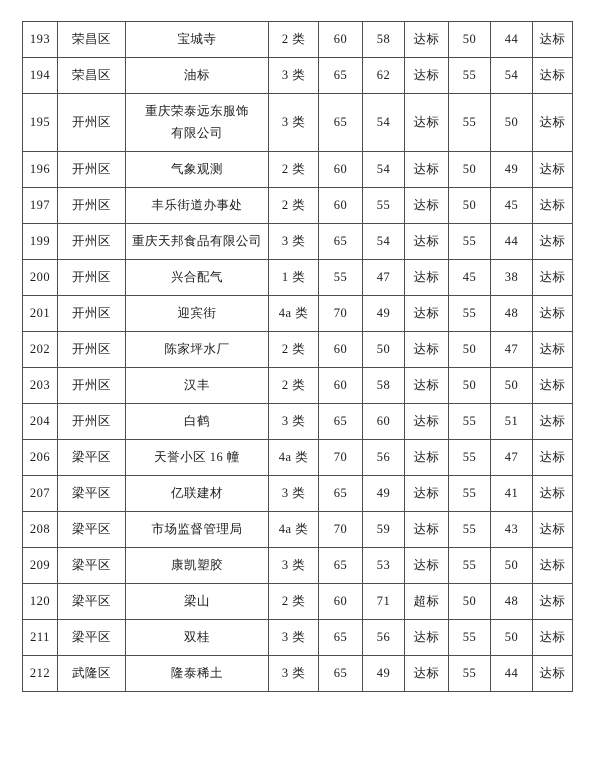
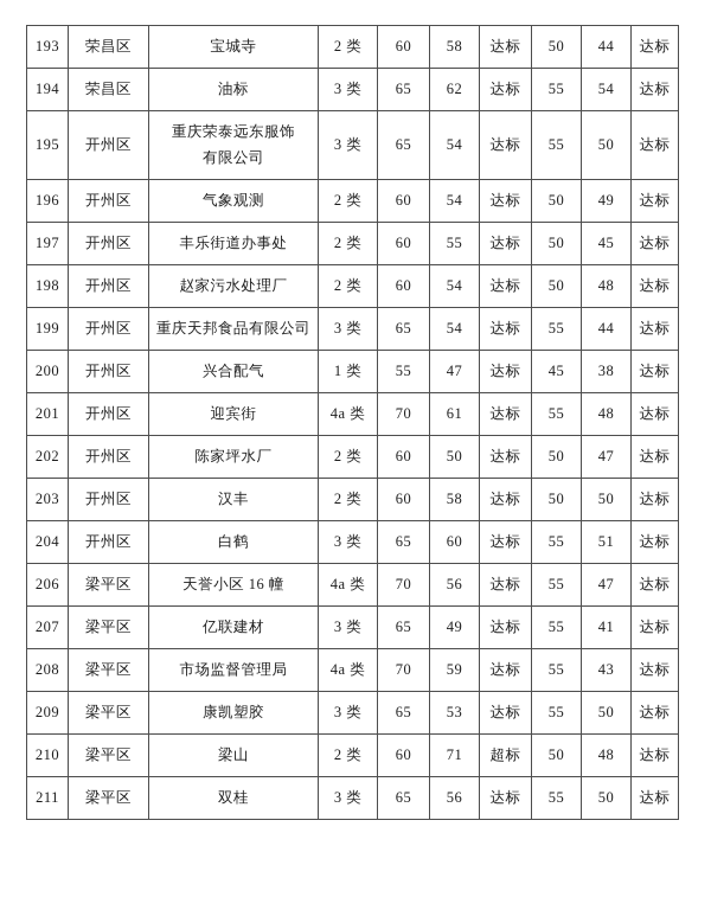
  193	荣昌区	宝城寺	2 类	60	58	达标	50	44	达标
  194	荣昌区	油标	3 类	65	62	达标	55	54	达标
  195	开州区	重庆荣泰远东服饰 有限公司	3 类	65	54	达标	55	50	达标
  196	开州区	气象观测	2 类	60	54	达标	50	49	达标
  197	开州区	丰乐街道办事处	2 类	60	55	达标	50	45	达标
+ 198	开州区	赵家污水处理厂	2 类	60	54	达标	50	48	达标
  199	开州区	重庆天邦食品有限公司	3 类	65	54	达标	55	44	达标
  200	开州区	兴合配气	1 类	55	47	达标	45	38	达标
- 201	开州区	迎宾街	4a 类	70	49	达标	55	48	达标
+ 201	开州区	迎宾街	4a 类	70	61	达标	55	48	达标
  202	开州区	陈家坪水厂	2 类	60	50	达标	50	47	达标
  203	开州区	汉丰	2 类	60	58	达标	50	50	达标
  204	开州区	白鹤	3 类	65	60	达标	55	51	达标
  206	梁平区	天誉小区 16 幢	4a 类	70	56	达标	55	47	达标
  207	梁平区	亿联建材	3 类	65	49	达标	55	41	达标
  208	梁平区	市场监督管理局	4a 类	70	59	达标	55	43	达标
  209	梁平区	康凯塑胶	3 类	65	53	达标	55	50	达标
- 120	梁平区	梁山	2 类	60	71	超标	50	48	达标
+ 210	梁平区	梁山	2 类	60	71	超标	50	48	达标
  211	梁平区	双桂	3 类	65	56	达标	55	50	达标
- 212	武隆区	隆泰稀土	3 类	65	49	达标	55	44	达标
